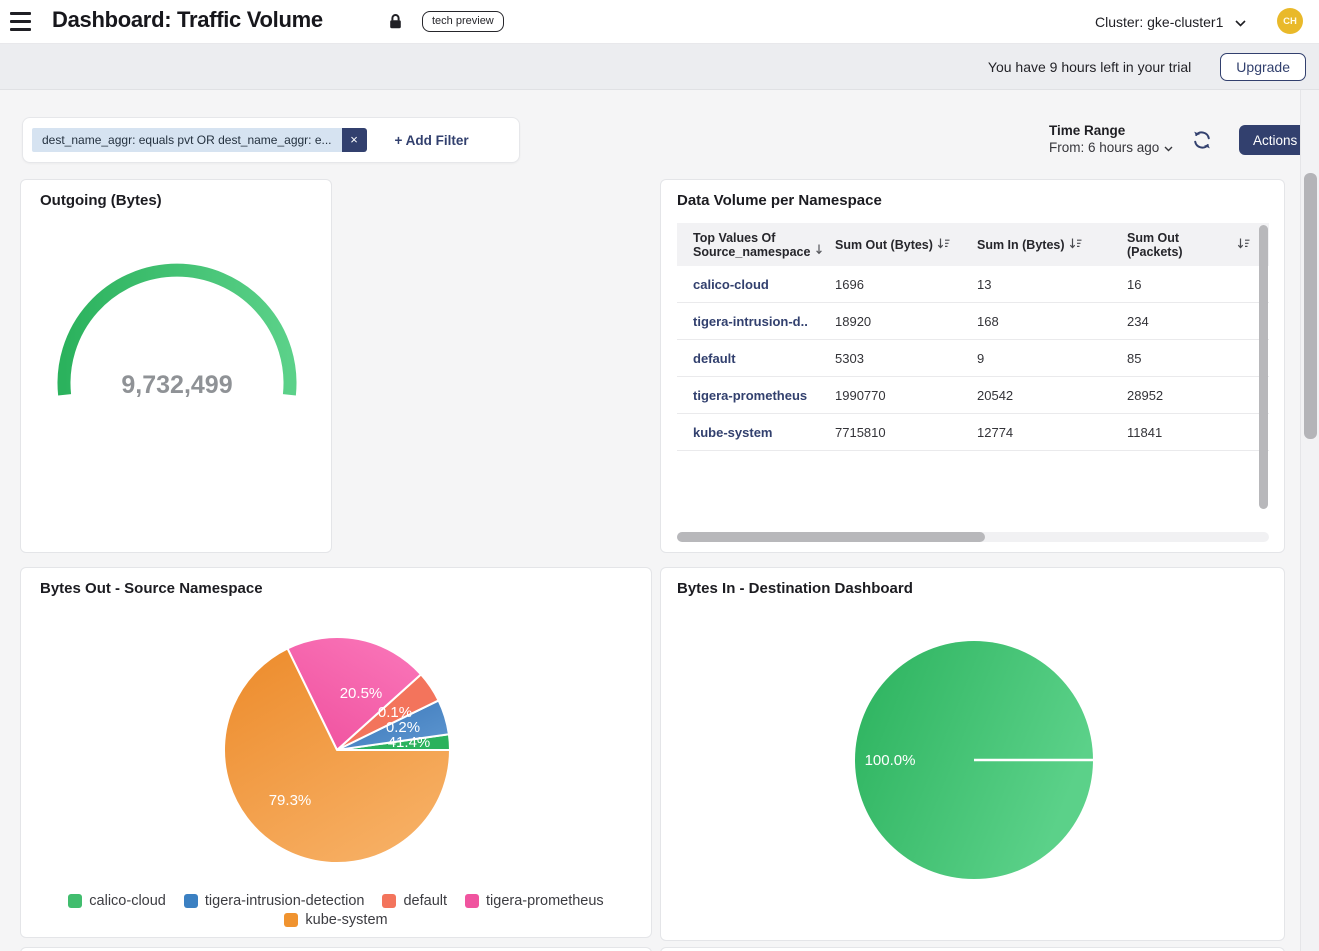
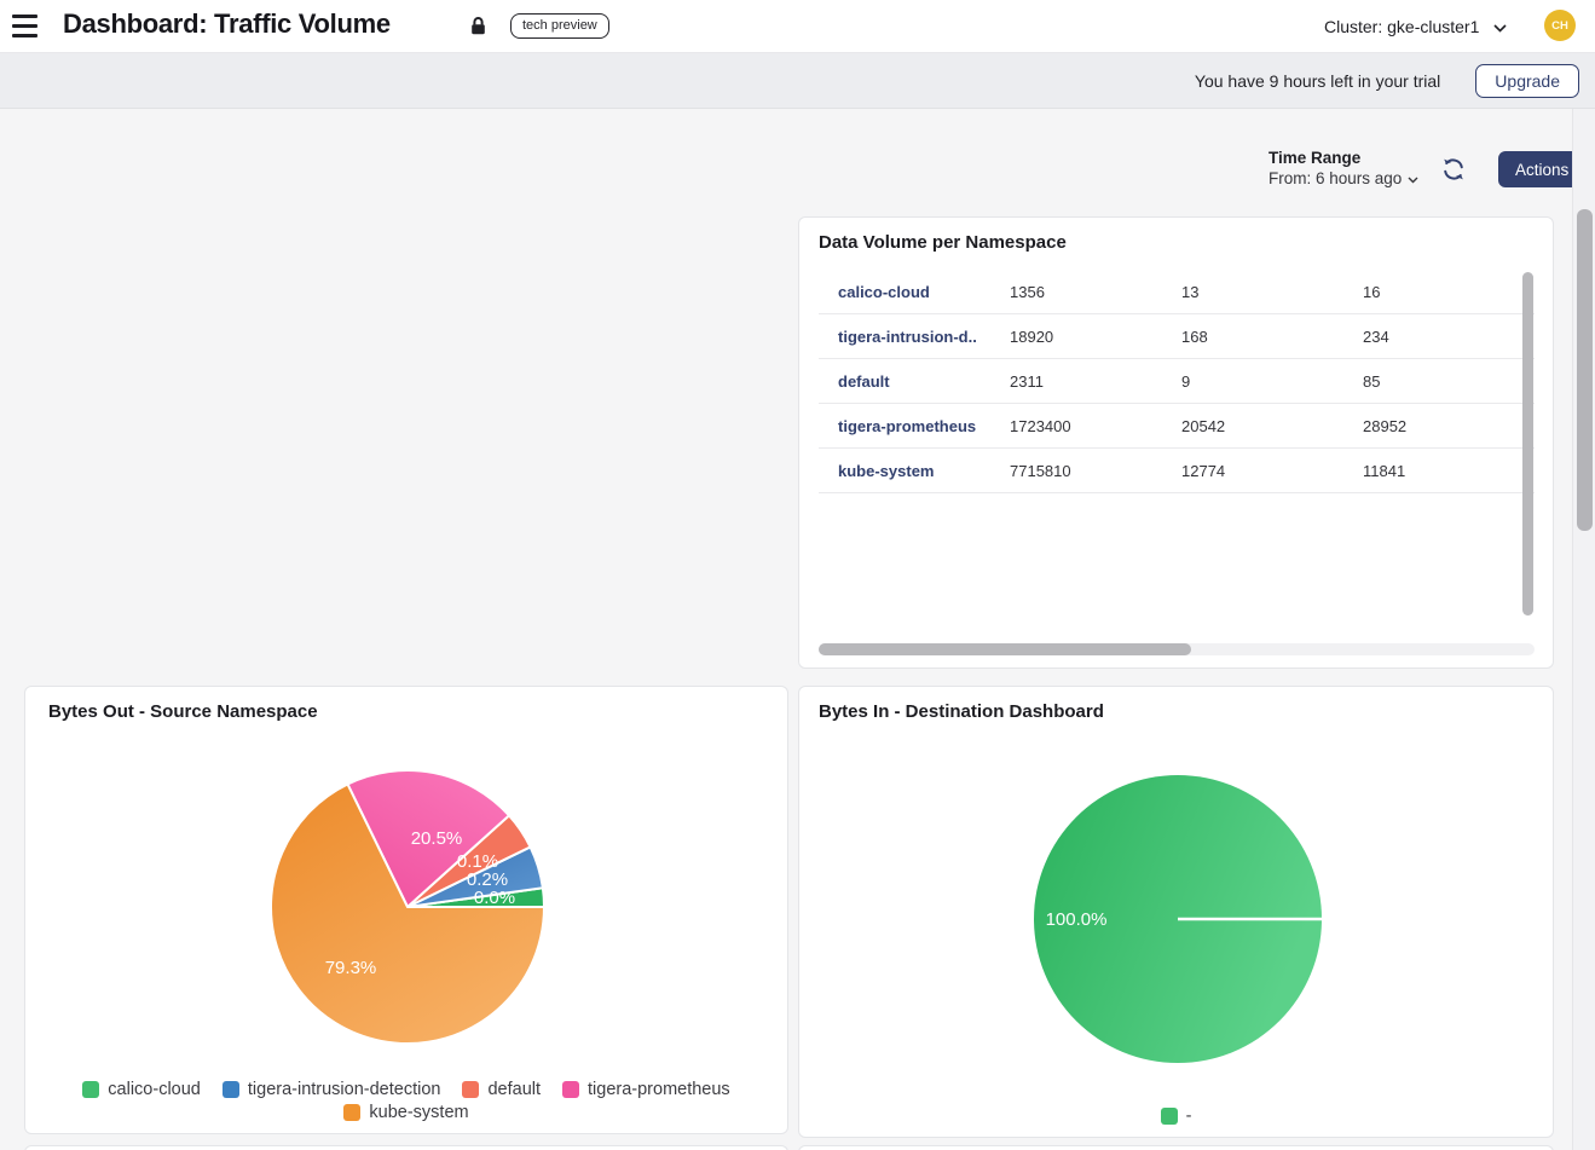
  Dashboard: Traffic Volume
  tech preview
  Cluster: gke-cluster1
  CH
  You have 9 hours left in your trial
  Upgrade
- dest_name_aggr: equals pvt OR dest_name_aggr: e...
- ×
- + Add Filter
  Time Range
  From: 6 hours ago
  Actions
- Outgoing (Bytes)
- 9,732,499
  Data Volume per Namespace
- Top Values Of
- Source_namespace
- Sum Out (Bytes)
- Sum In (Bytes)
- Sum Out (Packets)
  calico-cloud
- 1696
+ 1356
  13
  16
  tigera-intrusion-d..
  18920
  168
  234
  default
- 5303
+ 2311
  9
  85
  tigera-prometheus
- 1990770
+ 1723400
  20542
  28952
  kube-system
  7715810
  12774
  11841
  Bytes Out - Source Namespace
  20.5%
  0.1%
  0.2%
- 41.4%
+ 0.0%
  79.3%
  calico-cloud
  tigera-intrusion-detection
  default
  tigera-prometheus
  kube-system
  Bytes In - Destination Dashboard
  100.0%
+ -
